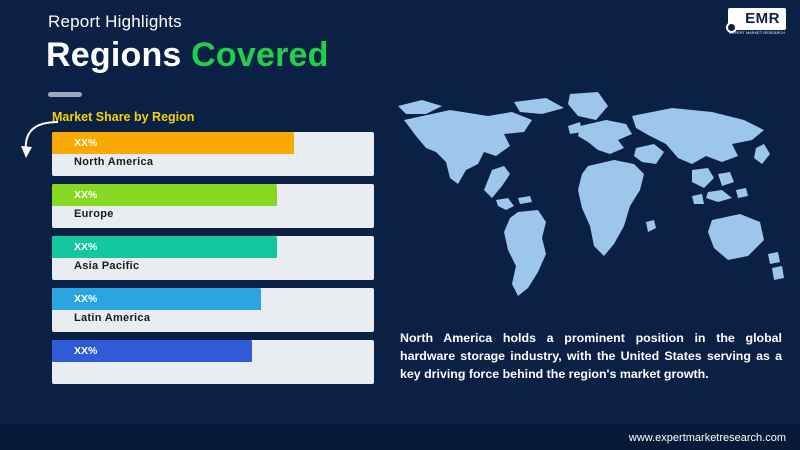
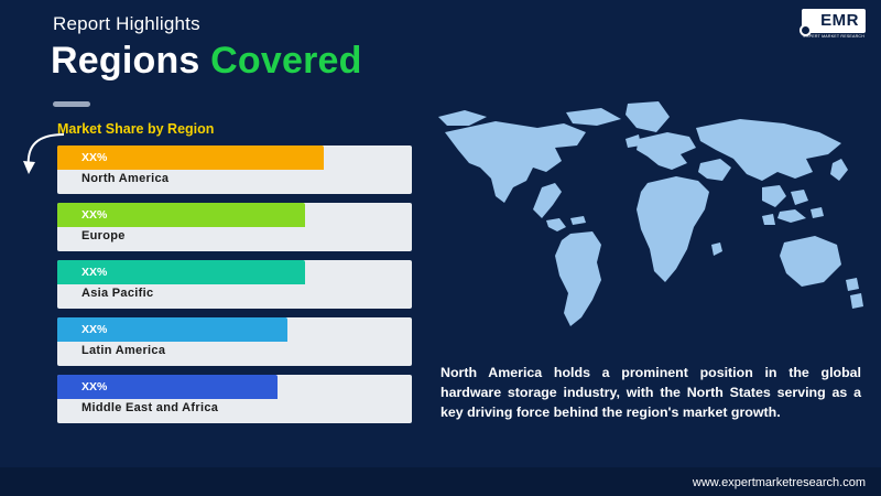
  Report Highlights
  Regions Covered
  EMR
  Market Share by Region
  XX%
  North America
  XX%
  Europe
  XX%
  Asia Pacific
  XX%
  Latin America
  XX%
+ Middle East and Africa
- North America holds a prominent position in the global hardware storage industry, with the United States serving as a key driving force behind the region's market growth.
+ North America holds a prominent position in the global hardware storage industry, with the North States serving as a key driving force behind the region's market growth.
  www.expertmarketresearch.com
